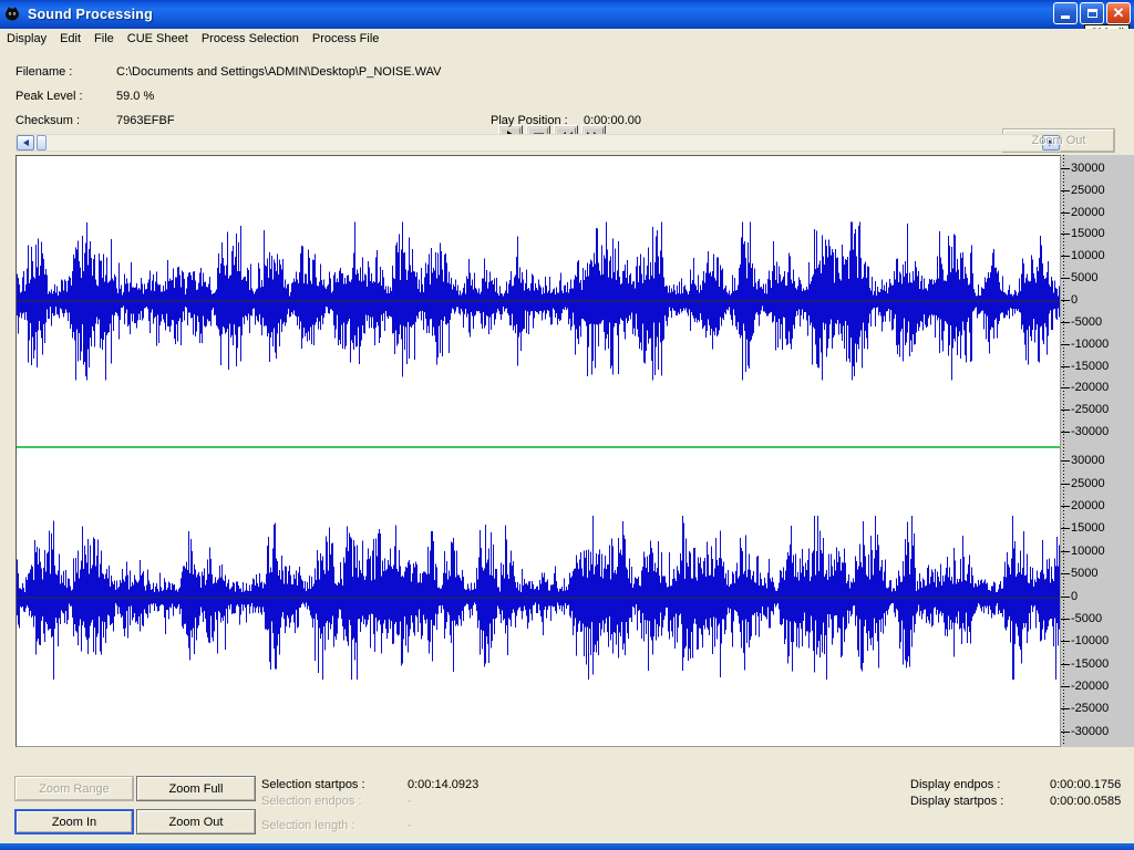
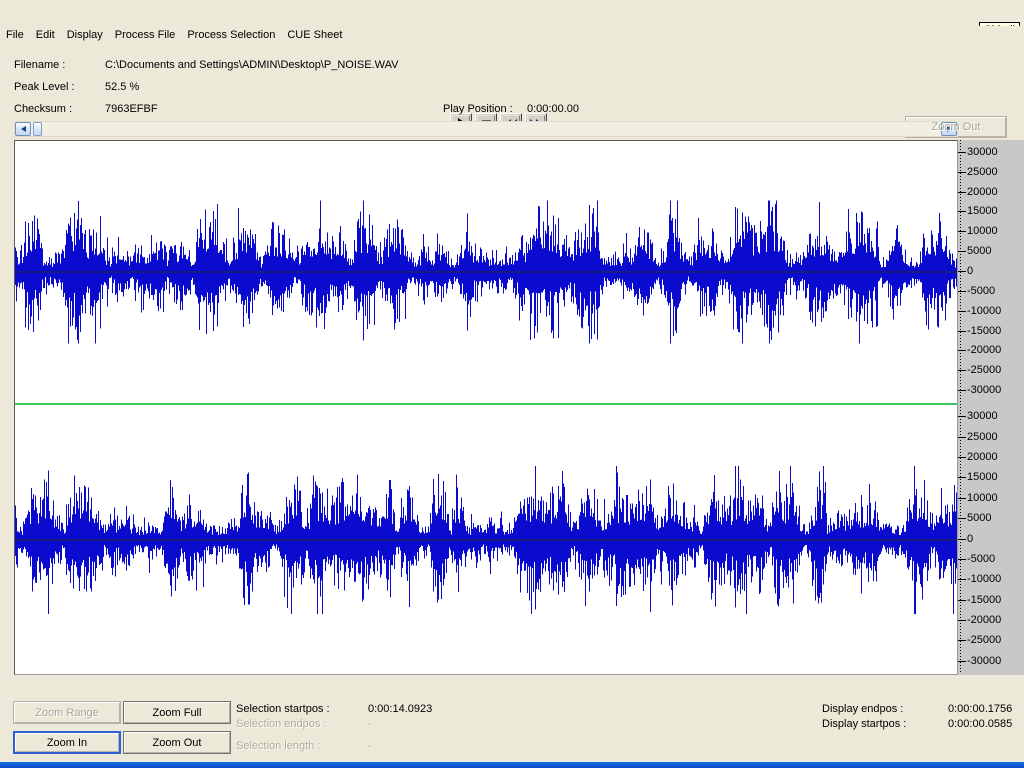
- Sound Processing
- ✕
- Display
+ File
  Edit
- File
+ Display
- CUE Sheet
+ Process File
  Process Selection
- Process File
+ CUE Sheet
  Filename :
  C:\Documents and Settings\ADMIN\Desktop\P_NOISE.WAV
  Peak Level :
- 59.0 %
+ 52.5 %
  Checksum :
  7963EFBF
  Play Position :
  0:00:00.00
  Zoom Out
  30000
  25000
  20000
  15000
  10000
  5000
  0
  -5000
  -10000
  -15000
  -20000
  -25000
  -30000
  30000
  25000
  20000
  15000
  10000
  5000
  0
  -5000
  -10000
  -15000
  -20000
  -25000
  -30000
  Zoom Range
  Zoom Full
  Zoom In
  Zoom Out
  Selection startpos :
  0:00:14.0923
  Selection endpos :
  -
  Selection length :
  -
  Display endpos :
  0:00:00.1756
  Display startpos :
  0:00:00.0585
